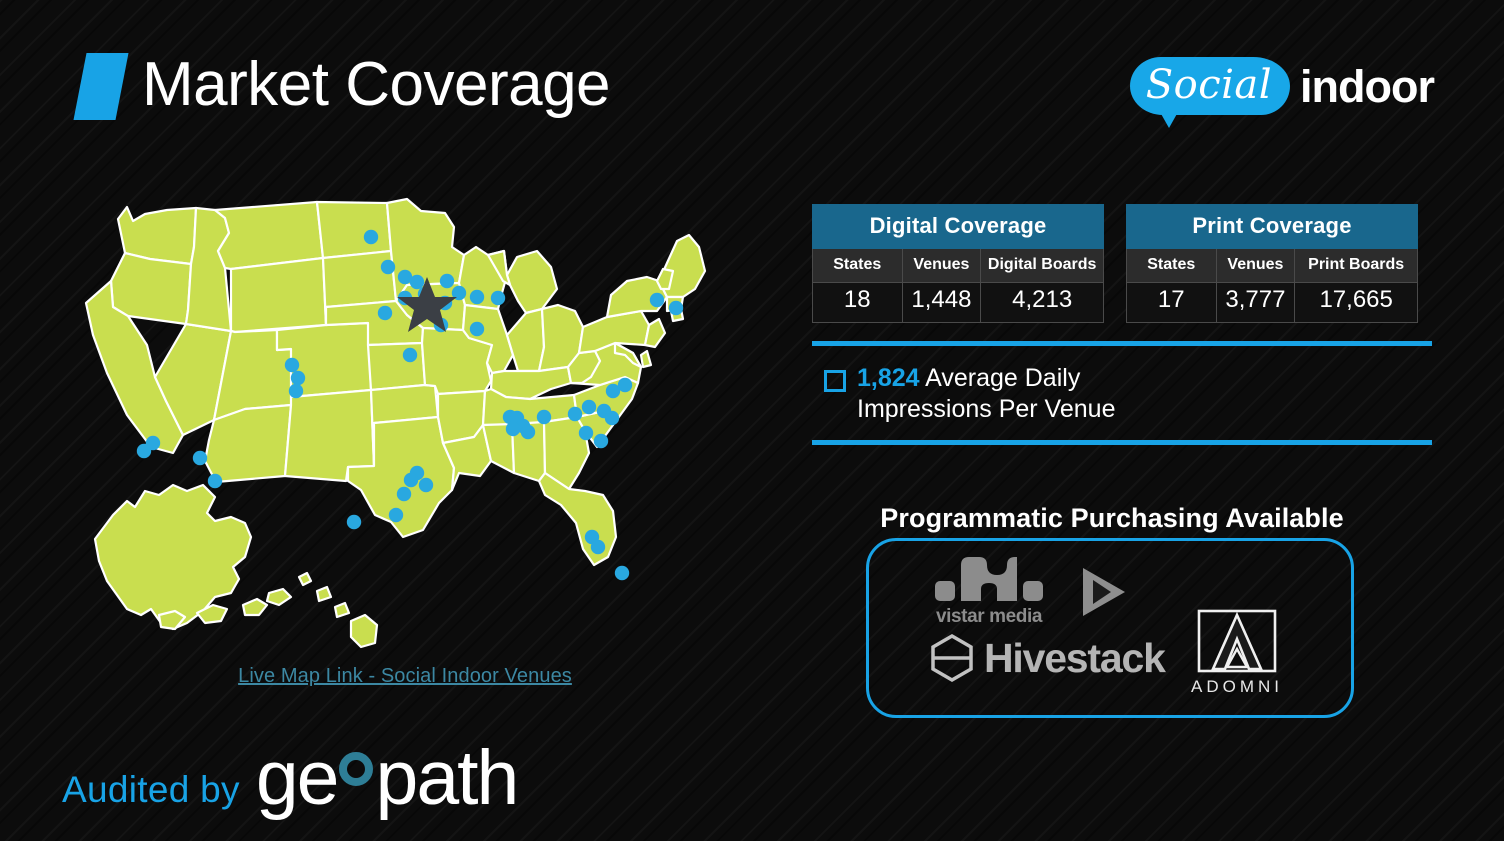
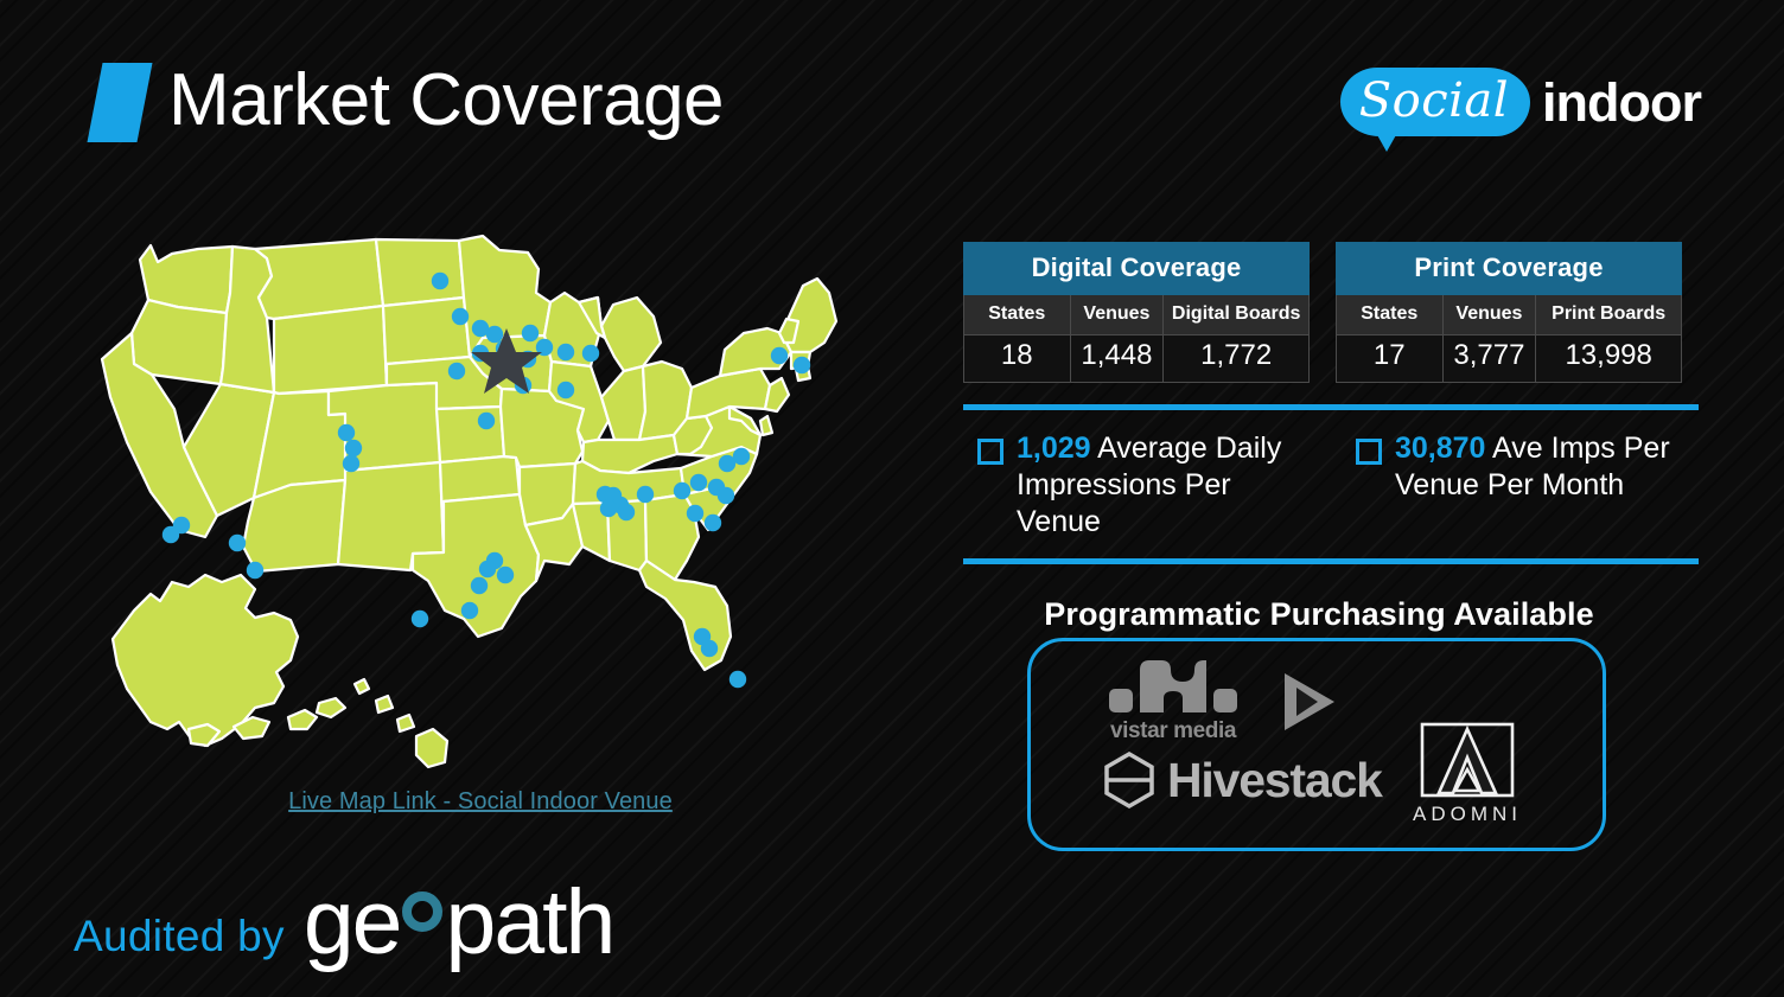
  Market Coverage
  Social
  indoor
- Live Map Link - Social Indoor Venues
+ Live Map Link - Social Indoor Venue
  Audited by
  ge
  path
  Digital Coverage
  States
  Venues
  Digital Boards
  18
  1,448
- 4,213
+ 1,772
  Print Coverage
  States
  Venues
  Print Boards
  17
  3,777
- 17,665
+ 13,998
- 1,824 Average Daily Impressions Per Venue
+ 1,029 Average Daily Impressions Per Venue
+ 30,870 Ave Imps Per Venue Per Month
  Programmatic Purchasing Available
  vistar media
  Hivestack
  ADOMNI
